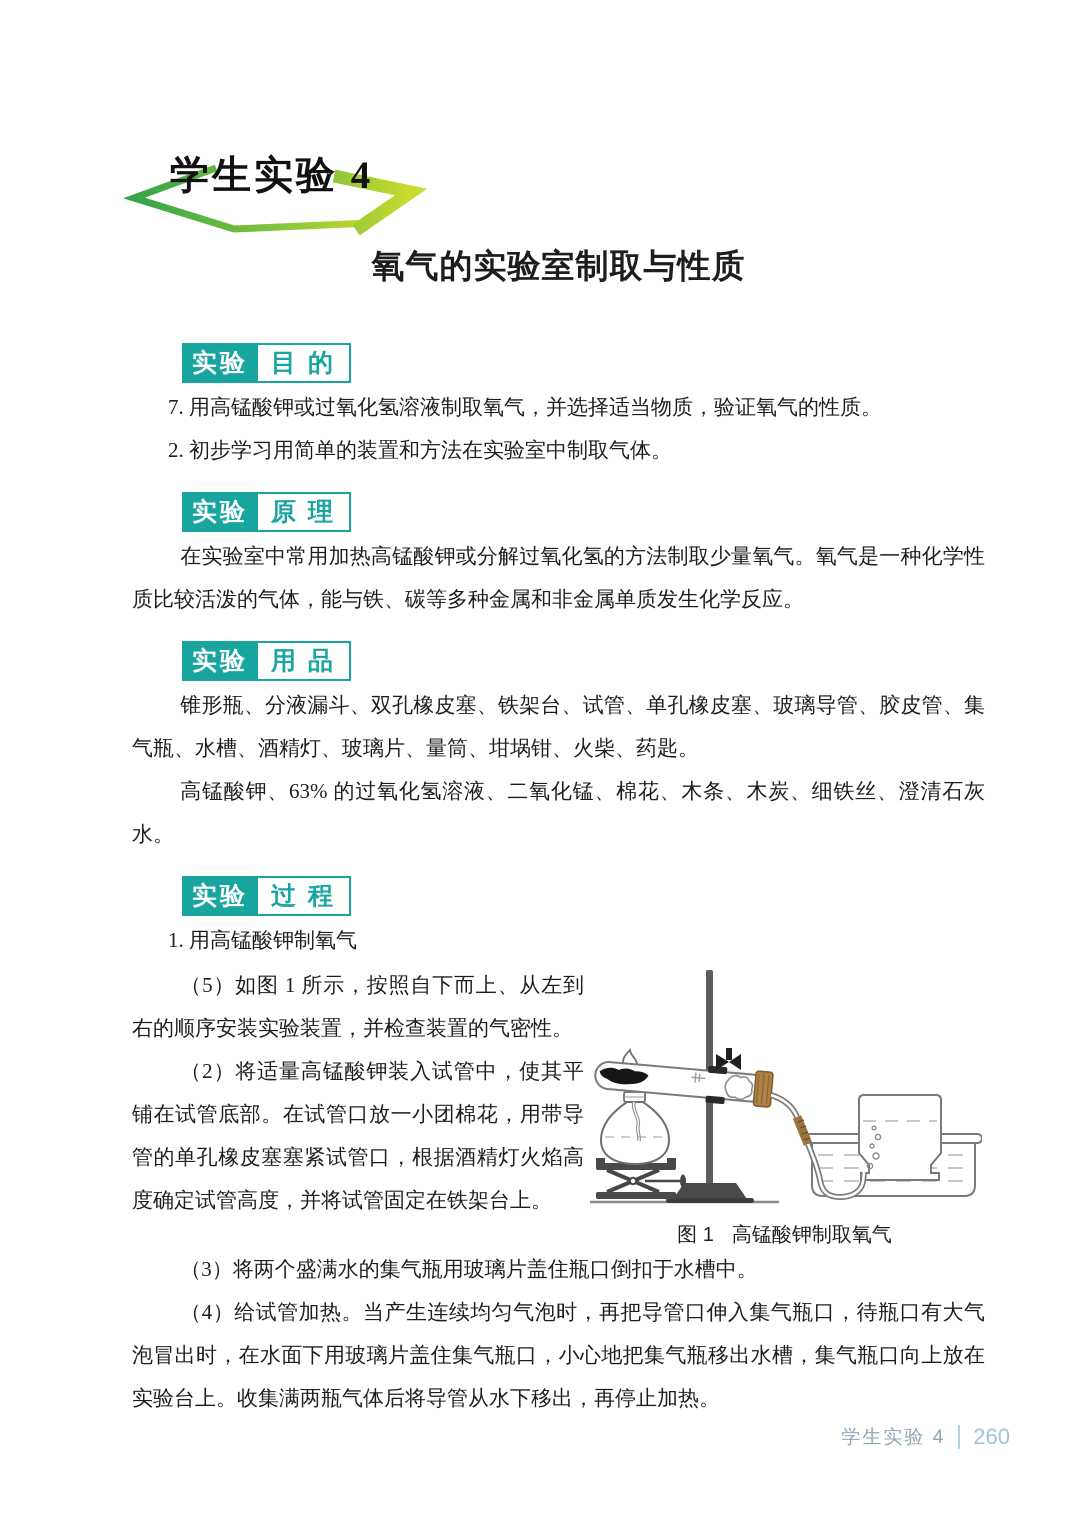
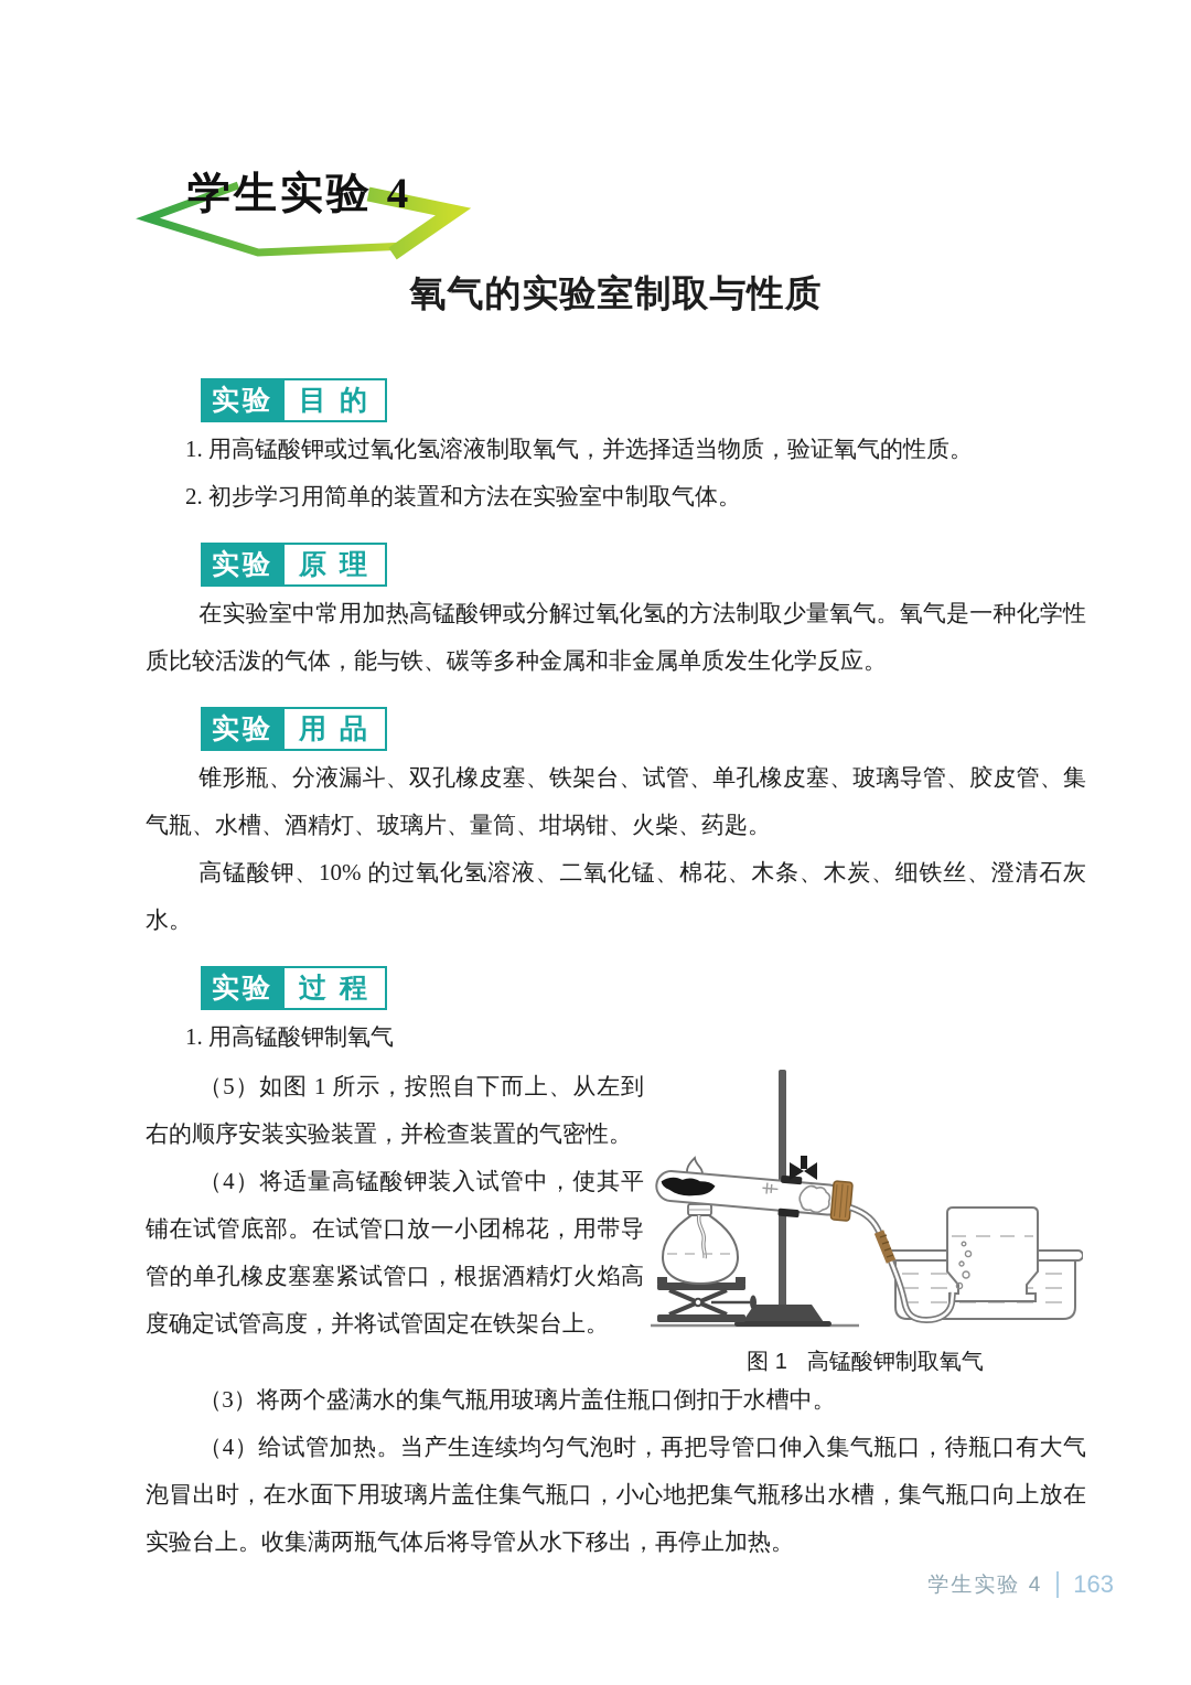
  学生实验 4
  氧气的实验室制取与性质
  实验
  目的
- 7. 用高锰酸钾或过氧化氢溶液制取氧气，并选择适当物质，验证氧气的性质。
+ 1. 用高锰酸钾或过氧化氢溶液制取氧气，并选择适当物质，验证氧气的性质。
  2. 初步学习用简单的装置和方法在实验室中制取气体。
  实验
  原理
  在实验室中常用加热高锰酸钾或分解过氧化氢的方法制取少量氧气。氧气是一种化学性质比较活泼的气体，能与铁、碳等多种金属和非金属单质发生化学反应。
  实验
  用品
  锥形瓶、分液漏斗、双孔橡皮塞、铁架台、试管、单孔橡皮塞、玻璃导管、胶皮管、集气瓶、水槽、酒精灯、玻璃片、量筒、坩埚钳、火柴、药匙。
- 高锰酸钾、63% 的过氧化氢溶液、二氧化锰、棉花、木条、木炭、细铁丝、澄清石灰水。
+ 高锰酸钾、10% 的过氧化氢溶液、二氧化锰、棉花、木条、木炭、细铁丝、澄清石灰水。
  实验
  过程
  1. 用高锰酸钾制氧气
  （5）如图 1 所示，按照自下而上、从左到右的顺序安装实验装置，并检查装置的气密性。
- （2）将适量高锰酸钾装入试管中，使其平铺在试管底部。在试管口放一小团棉花，用带导管的单孔橡皮塞塞紧试管口，根据酒精灯火焰高度确定试管高度，并将试管固定在铁架台上。
+ （4）将适量高锰酸钾装入试管中，使其平铺在试管底部。在试管口放一小团棉花，用带导管的单孔橡皮塞塞紧试管口，根据酒精灯火焰高度确定试管高度，并将试管固定在铁架台上。
  图 1
  高锰酸钾制取氧气
  （3）将两个盛满水的集气瓶用玻璃片盖住瓶口倒扣于水槽中。
  （4）给试管加热。当产生连续均匀气泡时，再把导管口伸入集气瓶口，待瓶口有大气泡冒出时，在水面下用玻璃片盖住集气瓶口，小心地把集气瓶移出水槽，集气瓶口向上放在实验台上。收集满两瓶气体后将导管从水下移出，再停止加热。
  学生实验 4
- 260
+ 163
